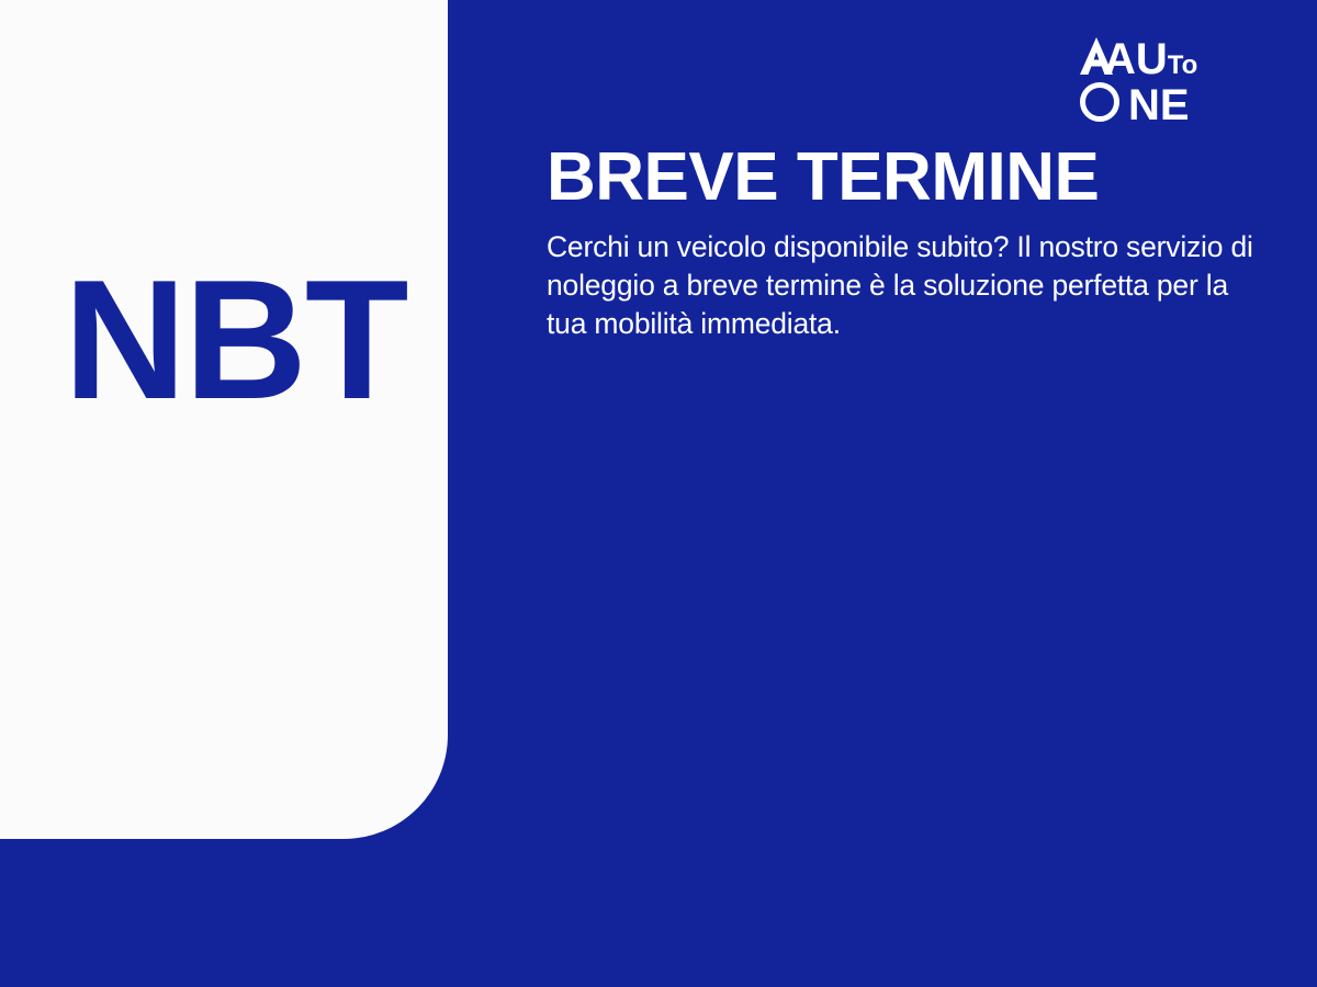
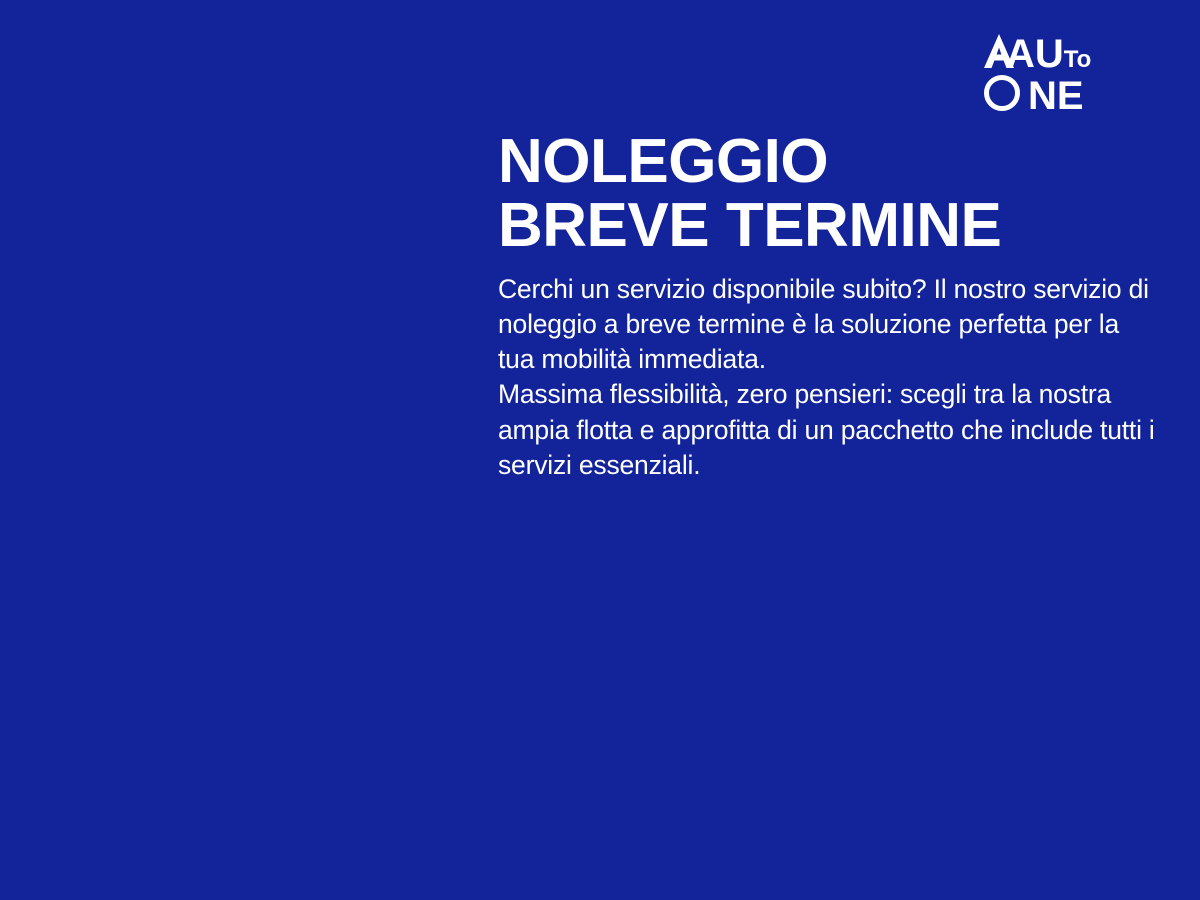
- NBT
  AUTo
  NE
+ NOLEGGIO
  BREVE TERMINE
- Cerchi un veicolo disponibile subito? Il nostro servizio di noleggio a breve termine è la soluzione perfetta per la tua mobilità immediata.
+ Cerchi un servizio disponibile subito? Il nostro servizio di noleggio a breve termine è la soluzione perfetta per la tua mobilità immediata.
+ Massima flessibilità, zero pensieri: scegli tra la nostra ampia flotta e approfitta di un pacchetto che include tutti i servizi essenziali.
